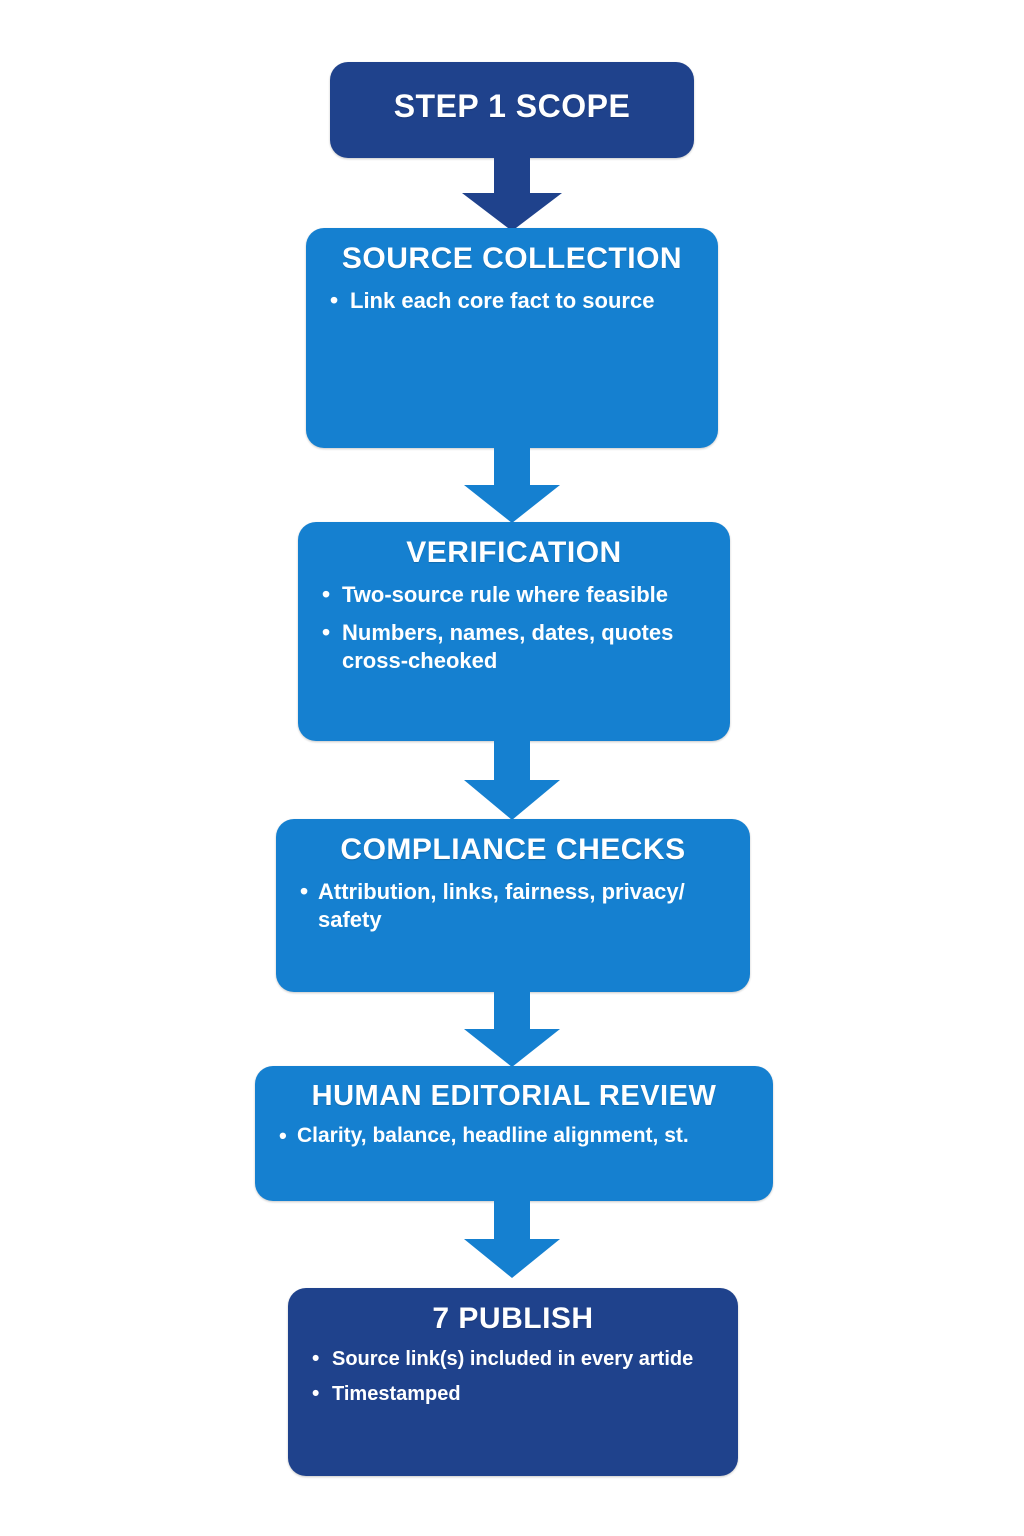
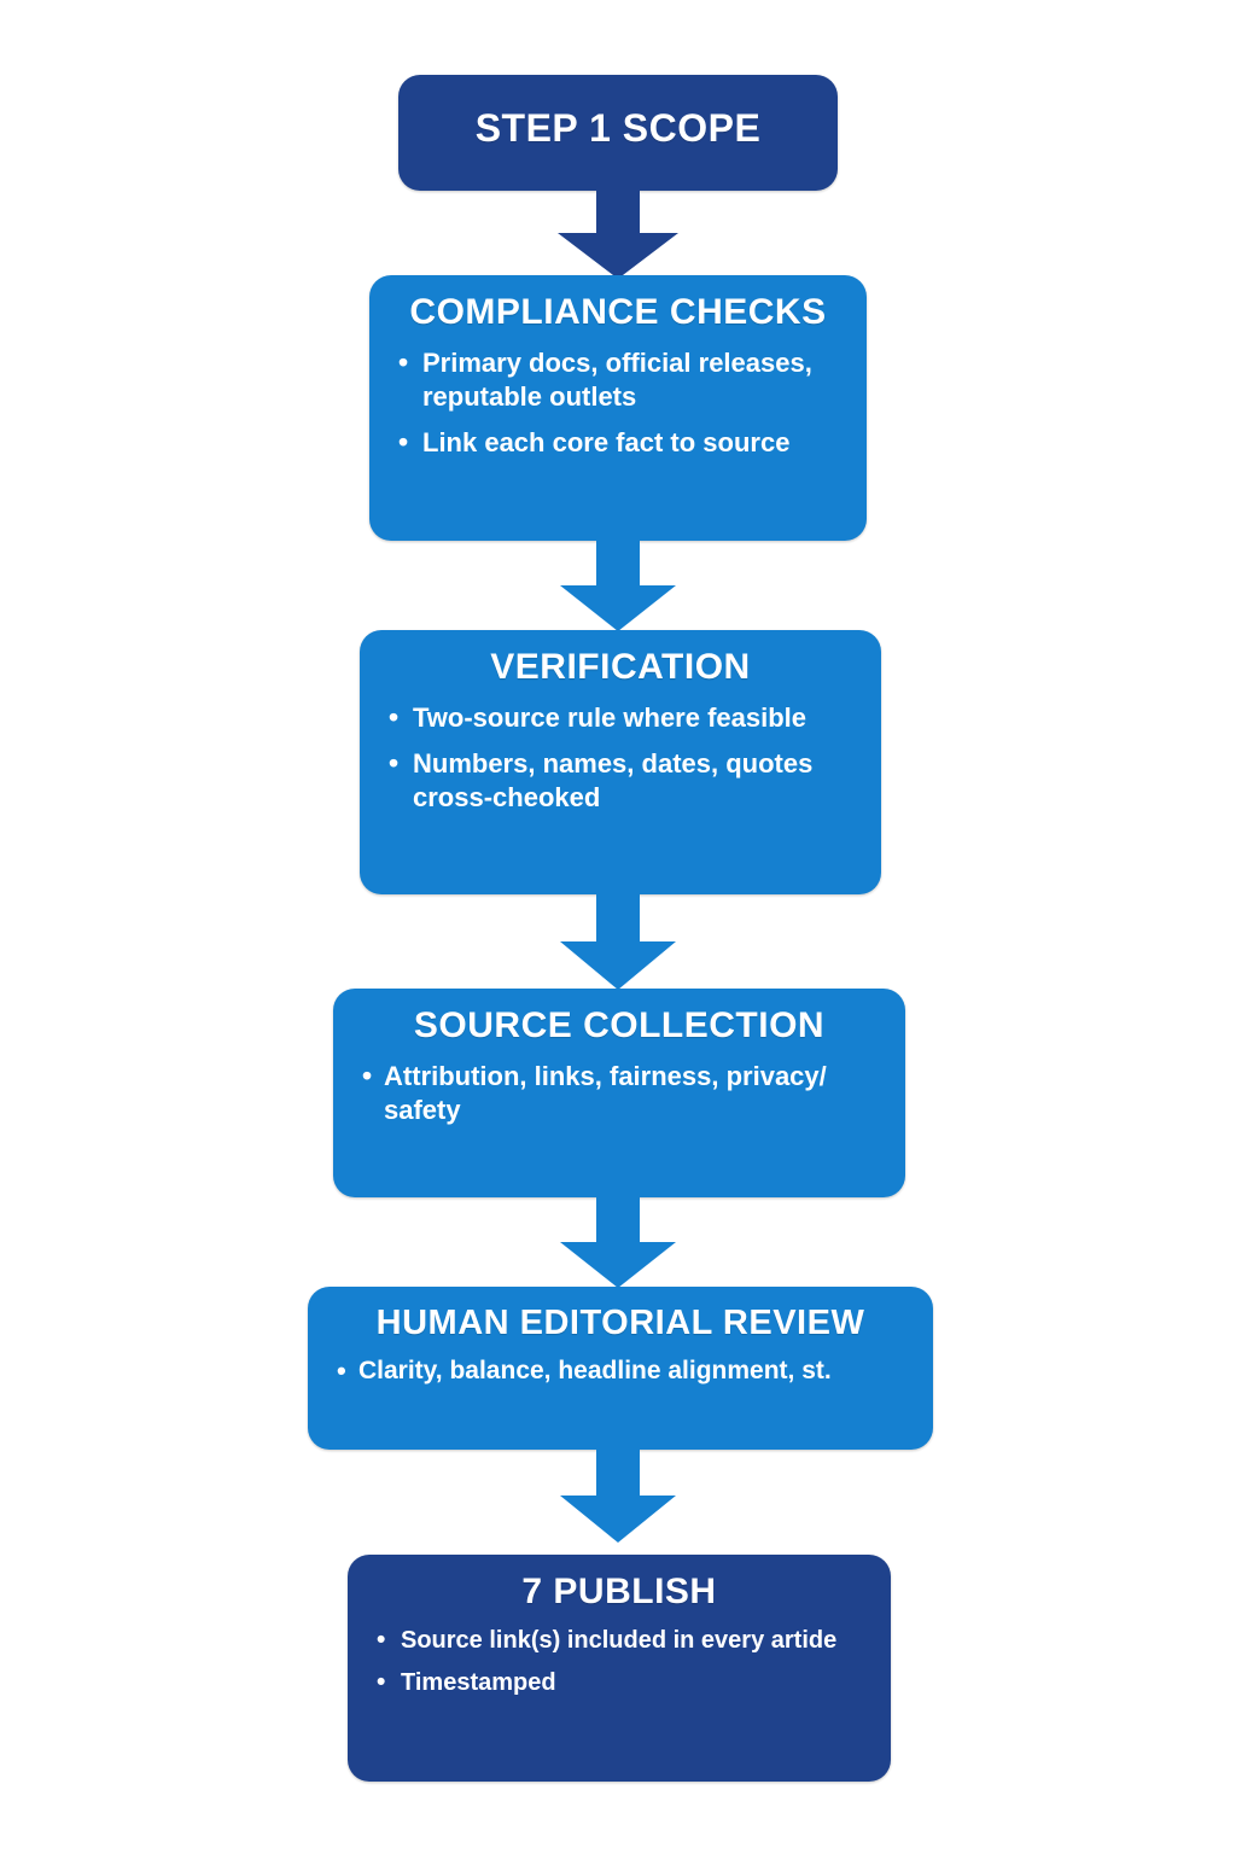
  STEP 1 SCOPE
- SOURCE COLLECTION
+ COMPLIANCE CHECKS
+ Primary docs, official releases, reputable outlets
  Link each core fact to source
  VERIFICATION
  Two-source rule where feasible
  Numbers, names, dates, quotes cross-cheoked
- COMPLIANCE CHECKS
+ SOURCE COLLECTION
  Attribution, links, fairness, privacy/ safety
  HUMAN EDITORIAL REVIEW
  Clarity, balance, headline alignment, st.
  7 PUBLISH
  Source link(s) included in every artide
  Timestamped
